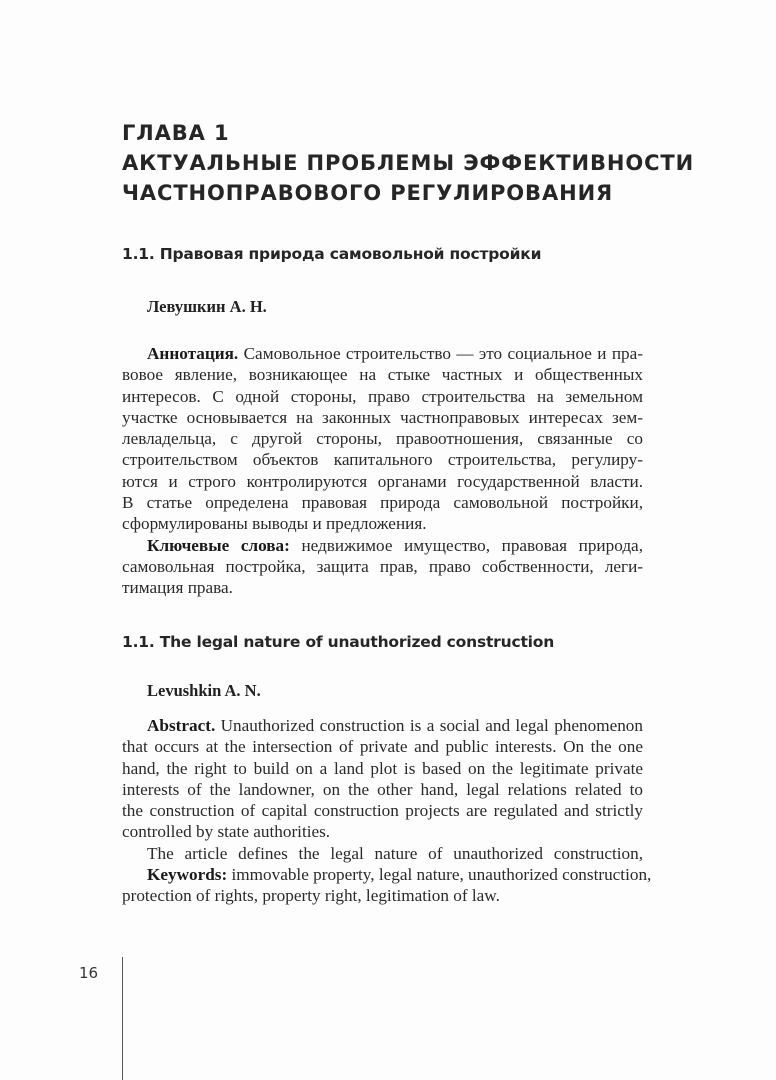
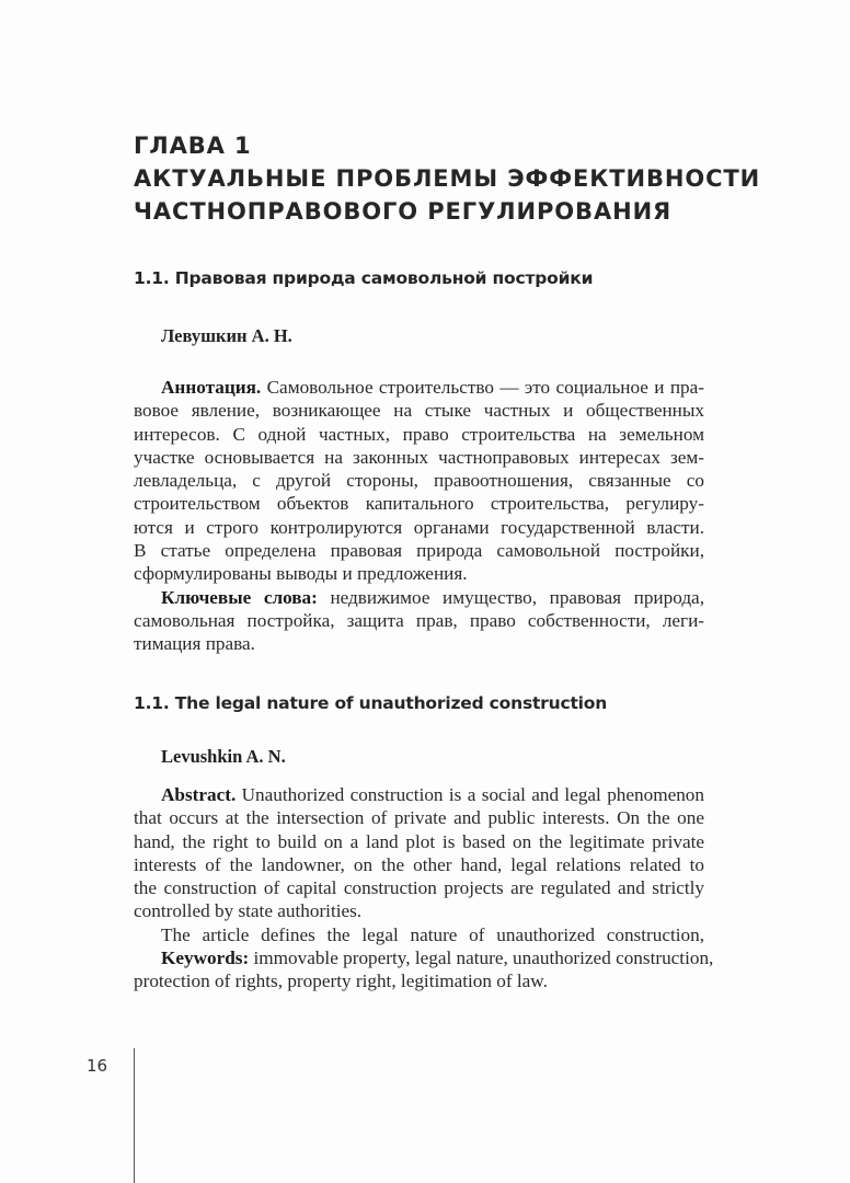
  ГЛАВА 1
  АКТУАЛЬНЫЕ ПРОБЛЕМЫ ЭФФЕКТИВНОСТИ
  ЧАСТНОПРАВОВОГО РЕГУЛИРОВАНИЯ
  1.1. Правовая природа самовольной постройки
  Левушкин А. Н.
  Аннотация. Самовольное строительство — это социальное и пра-
  вовое явление, возникающее на стыке частных и общественных
- интересов. С одной стороны, право строительства на земельном
+ интересов. С одной частных, право строительства на земельном
  участке основывается на законных частноправовых интересах зем-
  левладельца, с другой стороны, правоотношения, связанные со
  строительством объектов капитального строительства, регулиру-
  ются и строго контролируются органами государственной власти.
  В статье определена правовая природа самовольной постройки,
  сформулированы выводы и предложения.
  Ключевые слова: недвижимое имущество, правовая природа,
  самовольная постройка, защита прав, право собственности, леги-
  тимация права.
  1.1. The legal nature of unauthorized construction
  Levushkin A. N.
  Abstract. Unauthorized construction is a social and legal phenomenon
  that occurs at the intersection of private and public interests. On the one
  hand, the right to build on a land plot is based on the legitimate private
  interests of the landowner, on the other hand, legal relations related to
  the construction of capital construction projects are regulated and strictly
  controlled by state authorities.
  The article defines the legal nature of unauthorized construction,
  Keywords: immovable property, legal nature, unauthorized construction,
  protection of rights, property right, legitimation of law.
  16
